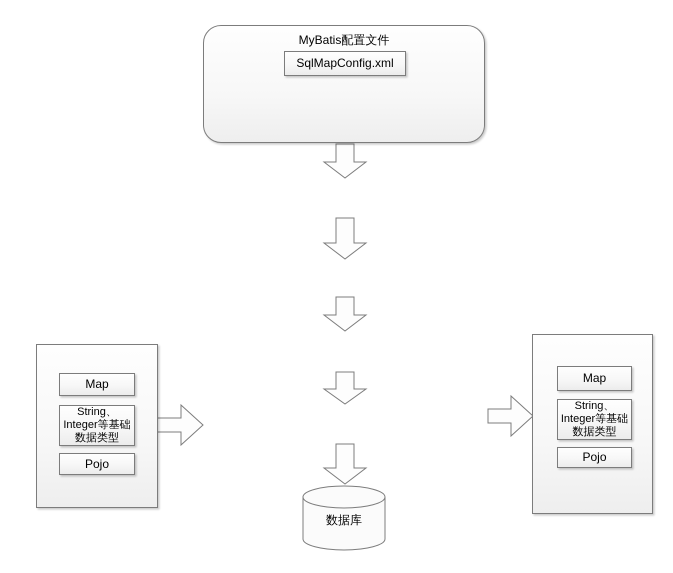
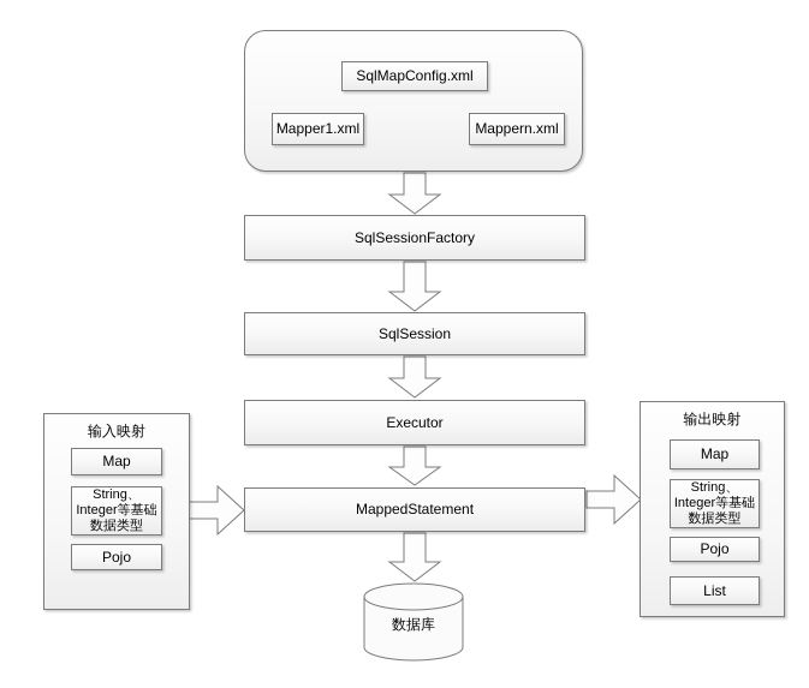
- MyBatis配置文件
  SqlMapConfig.xml
+ Mapper1.xml
+ Mappern.xml
+ SqlSessionFactory
+ SqlSession
+ Executor
+ MappedStatement
+ 输入映射
  Map
  String、
  Integer等基础
  数据类型
  Pojo
+ 输出映射
  Map
  String、
  Integer等基础
  数据类型
  Pojo
+ List
  数据库
